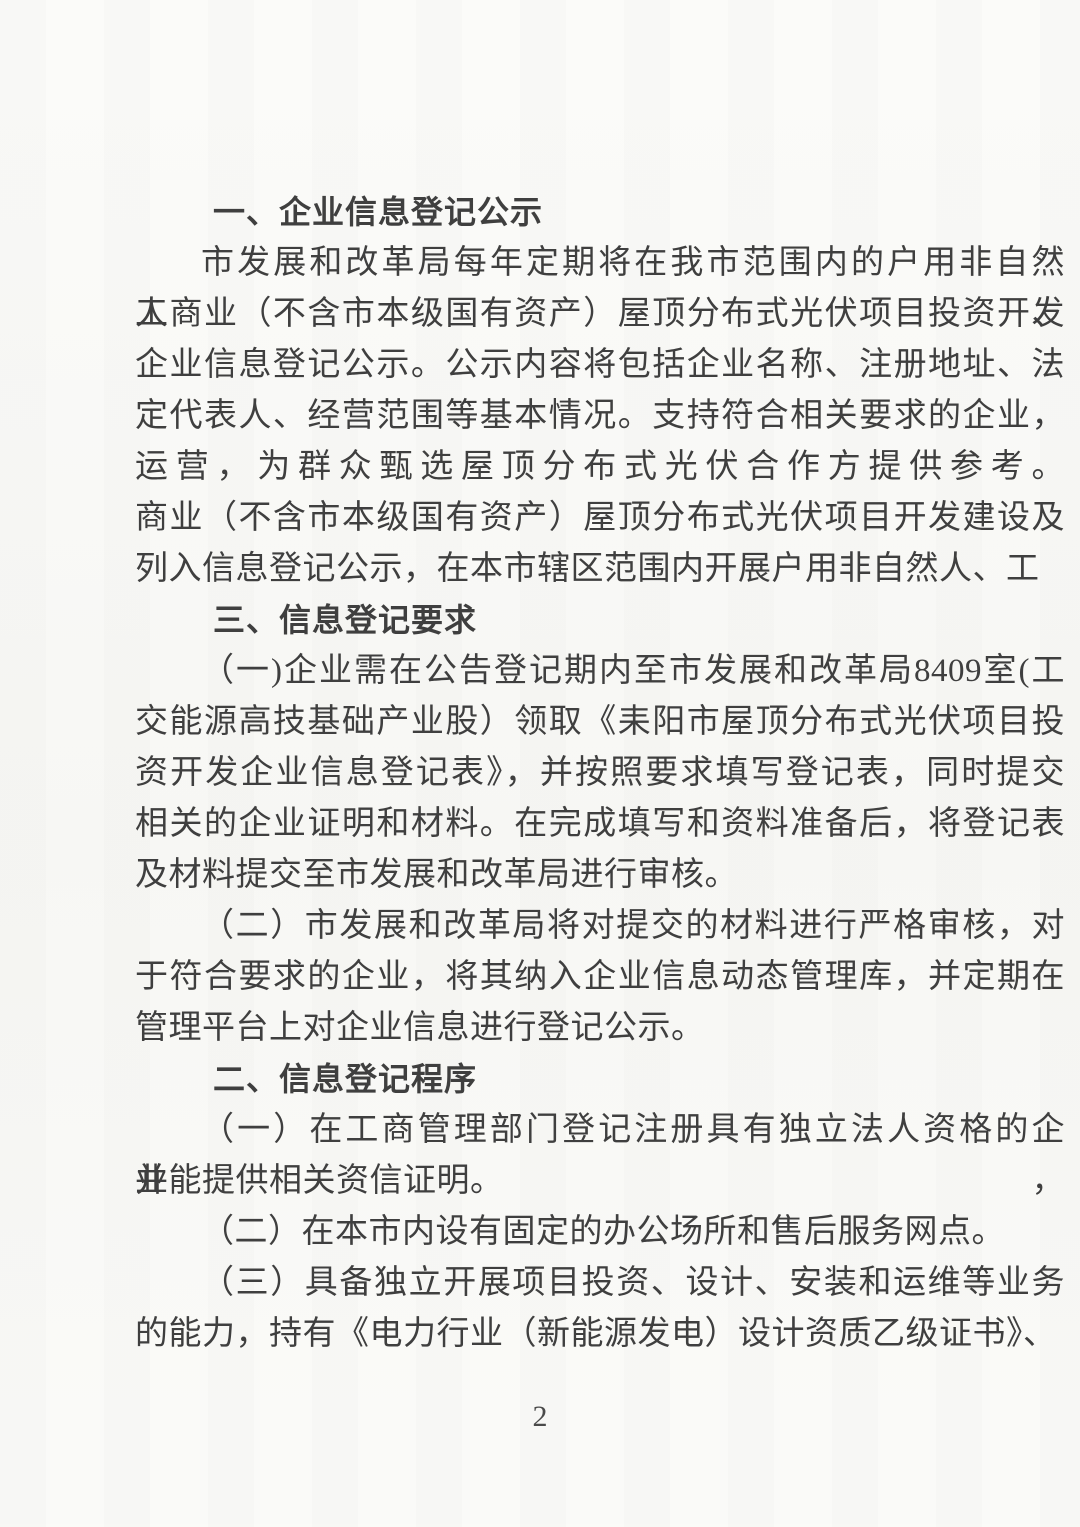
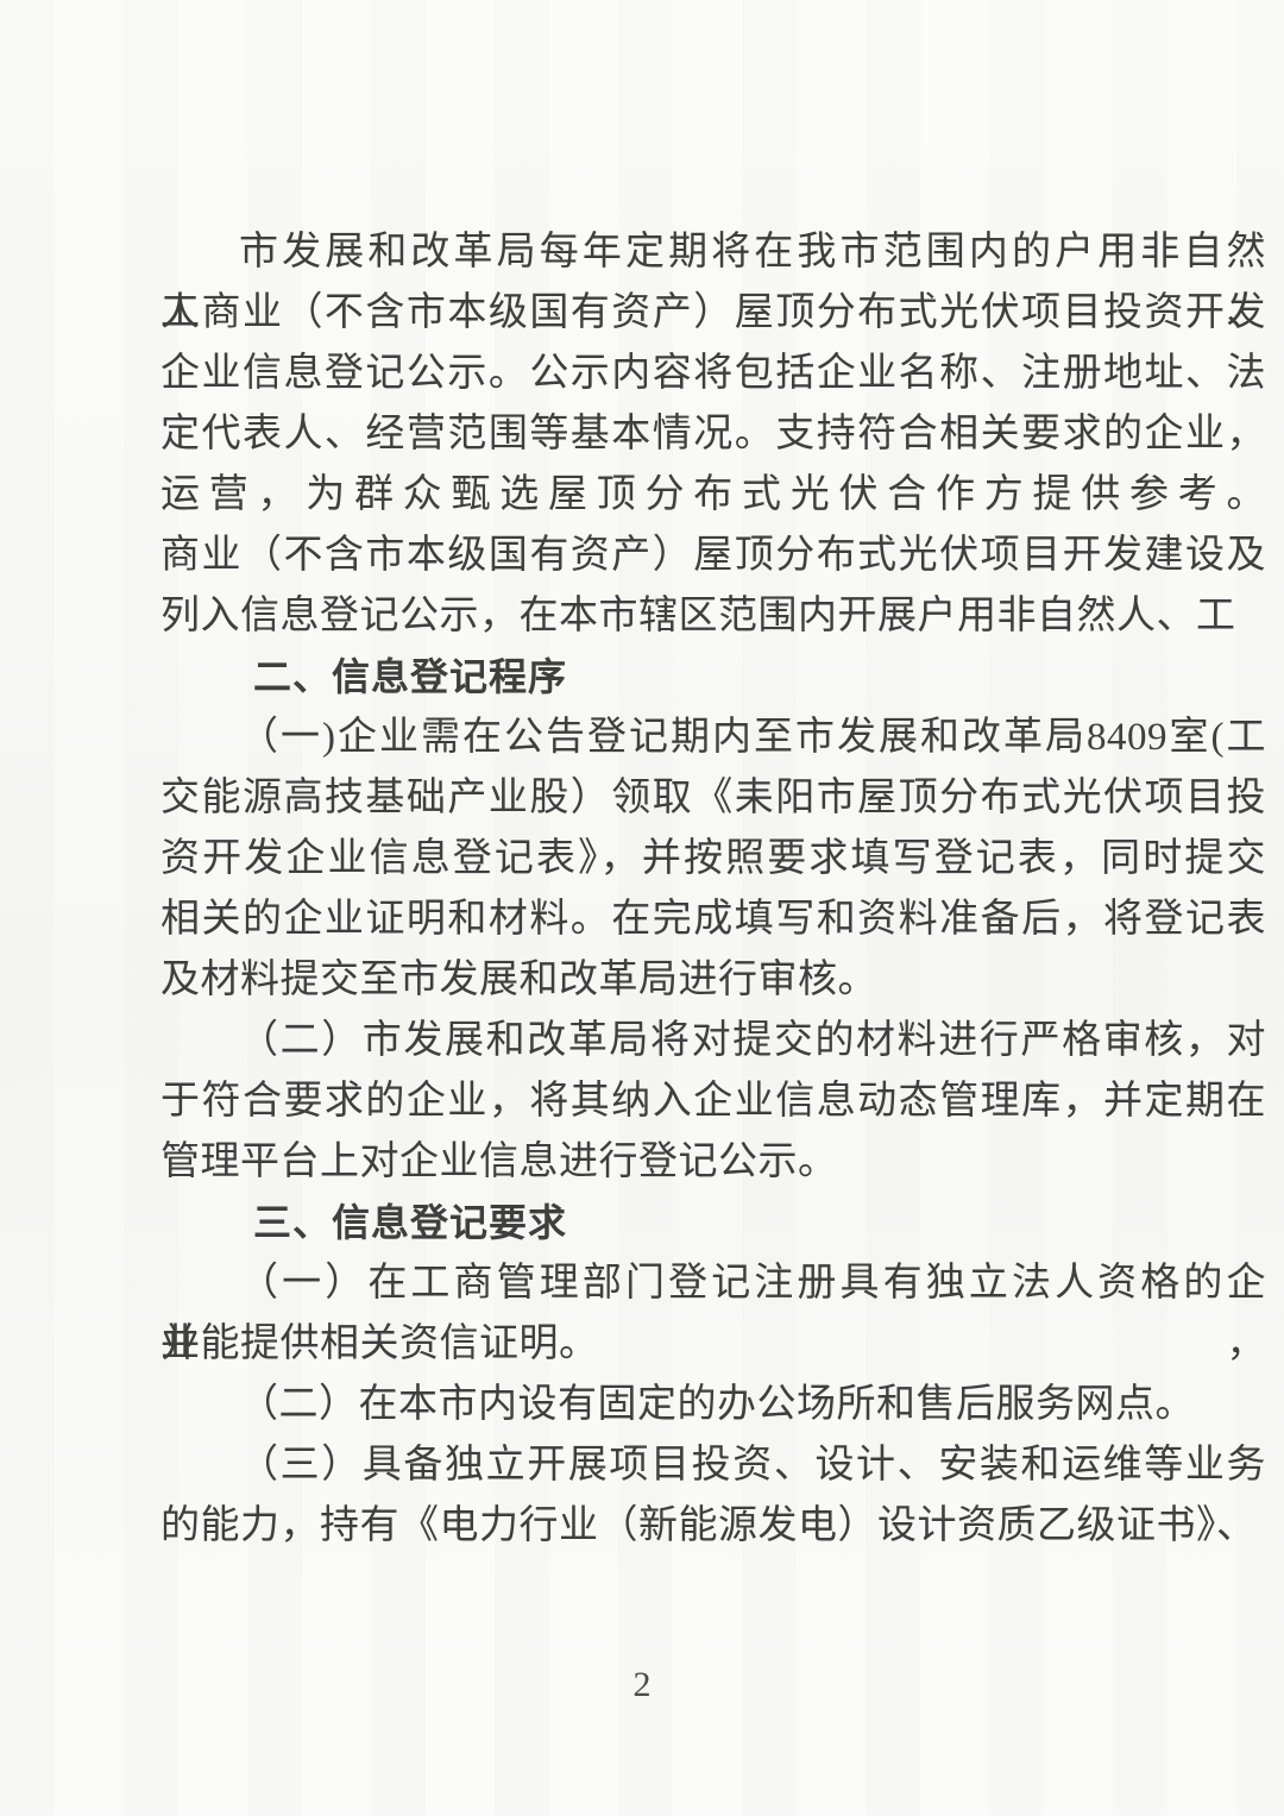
- 一、企业信息登记公示
  市发展和改革局每年定期将在我市范围内的户用非自然人、
  工商业（不含市本级国有资产）屋顶分布式光伏项目投资开发
  企业信息登记公示。公示内容将包括企业名称、注册地址、法
  定代表人、经营范围等基本情况。支持符合相关要求的企业，
  运营，为群众甄选屋顶分布式光伏合作方提供参考。
  商业（不含市本级国有资产）屋顶分布式光伏项目开发建设及
  列入信息登记公示，在本市辖区范围内开展户用非自然人、工
- 三、信息登记要求
+ 二、信息登记程序
  （一)企业需在公告登记期内至市发展和改革局8409室(工
  交能源高技基础产业股）领取《耒阳市屋顶分布式光伏项目投
  资开发企业信息登记表》，并按照要求填写登记表，同时提交
  相关的企业证明和材料。在完成填写和资料准备后，将登记表
  及材料提交至市发展和改革局进行审核。
  （二）市发展和改革局将对提交的材料进行严格审核，对
  于符合要求的企业，将其纳入企业信息动态管理库，并定期在
  管理平台上对企业信息进行登记公示。
- 二、信息登记程序
+ 三、信息登记要求
  （一）在工商管理部门登记注册具有独立法人资格的企业，
  并能提供相关资信证明。
  （二）在本市内设有固定的办公场所和售后服务网点。
  （三）具备独立开展项目投资、设计、安装和运维等业务
  的能力，持有《电力行业（新能源发电）设计资质乙级证书》、
  2
